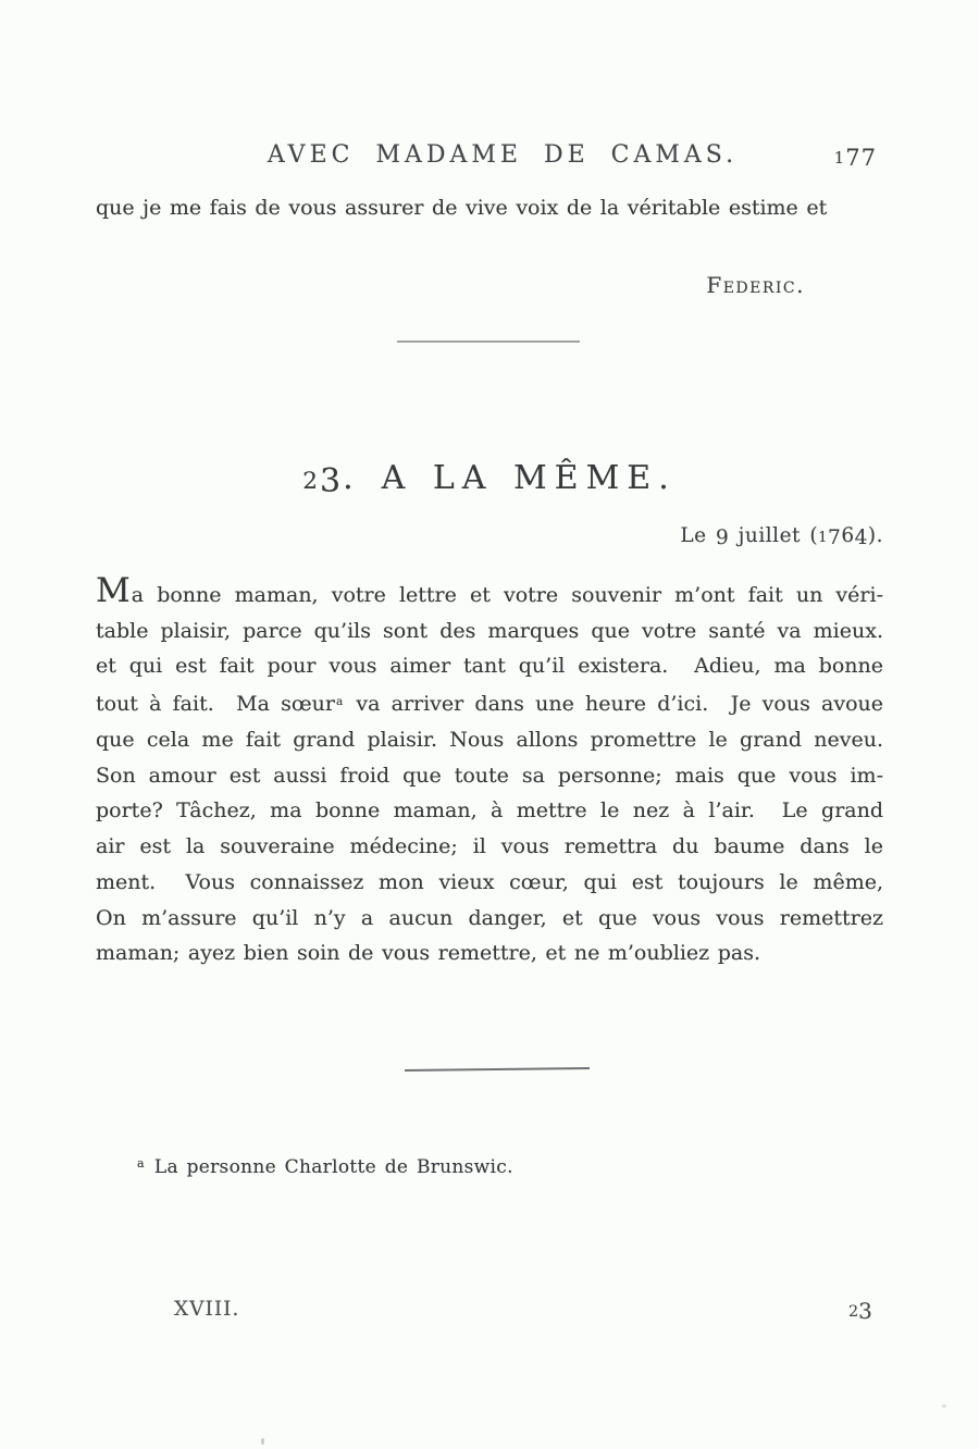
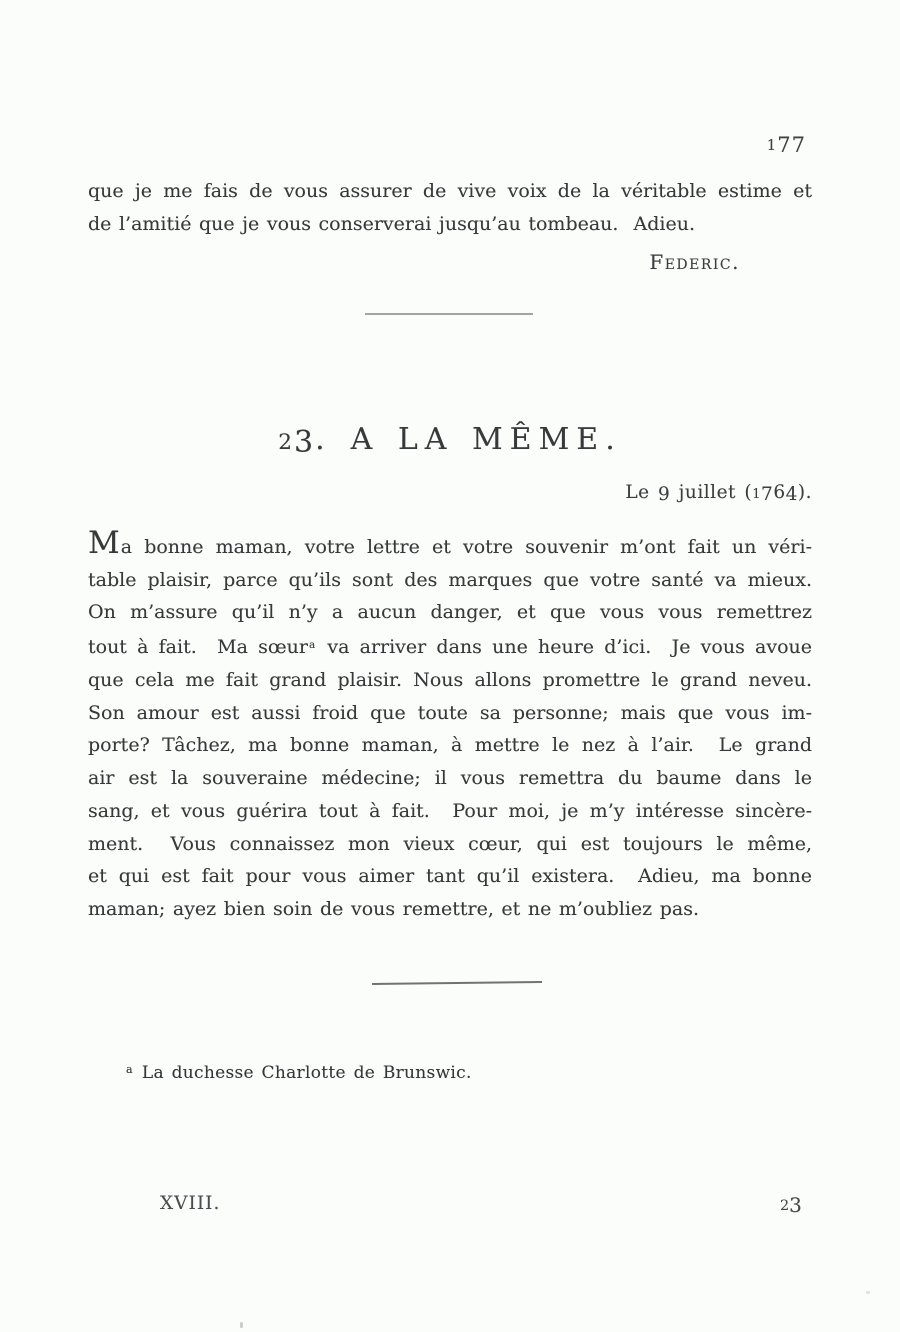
- AVEC MADAME DE CAMAS.
  177
  que je me fais de vous assurer de vive voix de la véritable estime et
+ de l’amitié que je vous conserverai jusqu’au tombeau. Adieu.
  Federic.
  23. A LA MÊME.
  Le 9 juillet (1764).
  Ma bonne maman, votre lettre et votre souvenir m’ont fait un véri-
  table plaisir, parce qu’ils sont des marques que votre santé va mieux.
- et qui est fait pour vous aimer tant qu’il existera. Adieu, ma bonne
+ On m’assure qu’il n’y a aucun danger, et que vous vous remettrez
  tout à fait. Ma sœura va arriver dans une heure d’ici. Je vous avoue
  que cela me fait grand plaisir. Nous allons promettre le grand neveu.
  Son amour est aussi froid que toute sa personne; mais que vous im-
  porte? Tâchez, ma bonne maman, à mettre le nez à l’air. Le grand
  air est la souveraine médecine; il vous remettra du baume dans le
+ sang, et vous guérira tout à fait. Pour moi, je m’y intéresse sincère-
  ment. Vous connaissez mon vieux cœur, qui est toujours le même,
- On m’assure qu’il n’y a aucun danger, et que vous vous remettrez
+ et qui est fait pour vous aimer tant qu’il existera. Adieu, ma bonne
  maman; ayez bien soin de vous remettre, et ne m’oubliez pas.
- a La personne Charlotte de Brunswic.
+ a La duchesse Charlotte de Brunswic.
  XVIII.
  23
